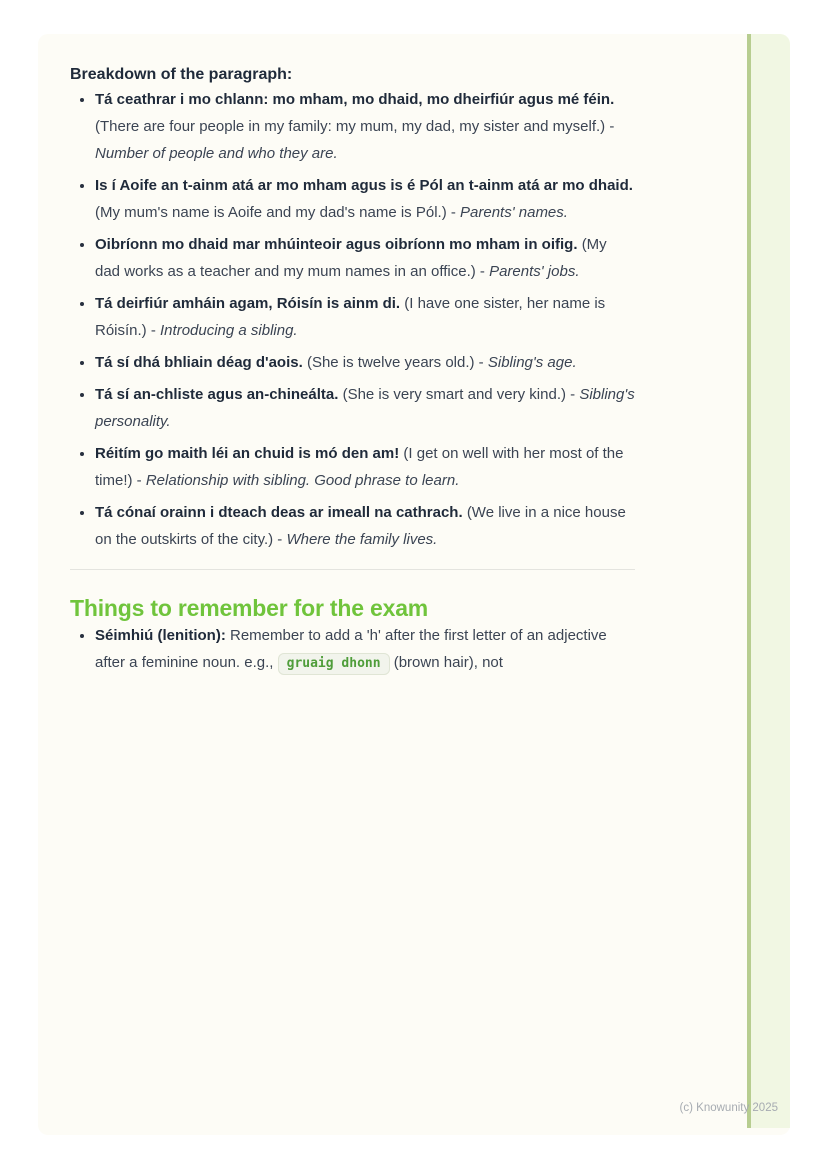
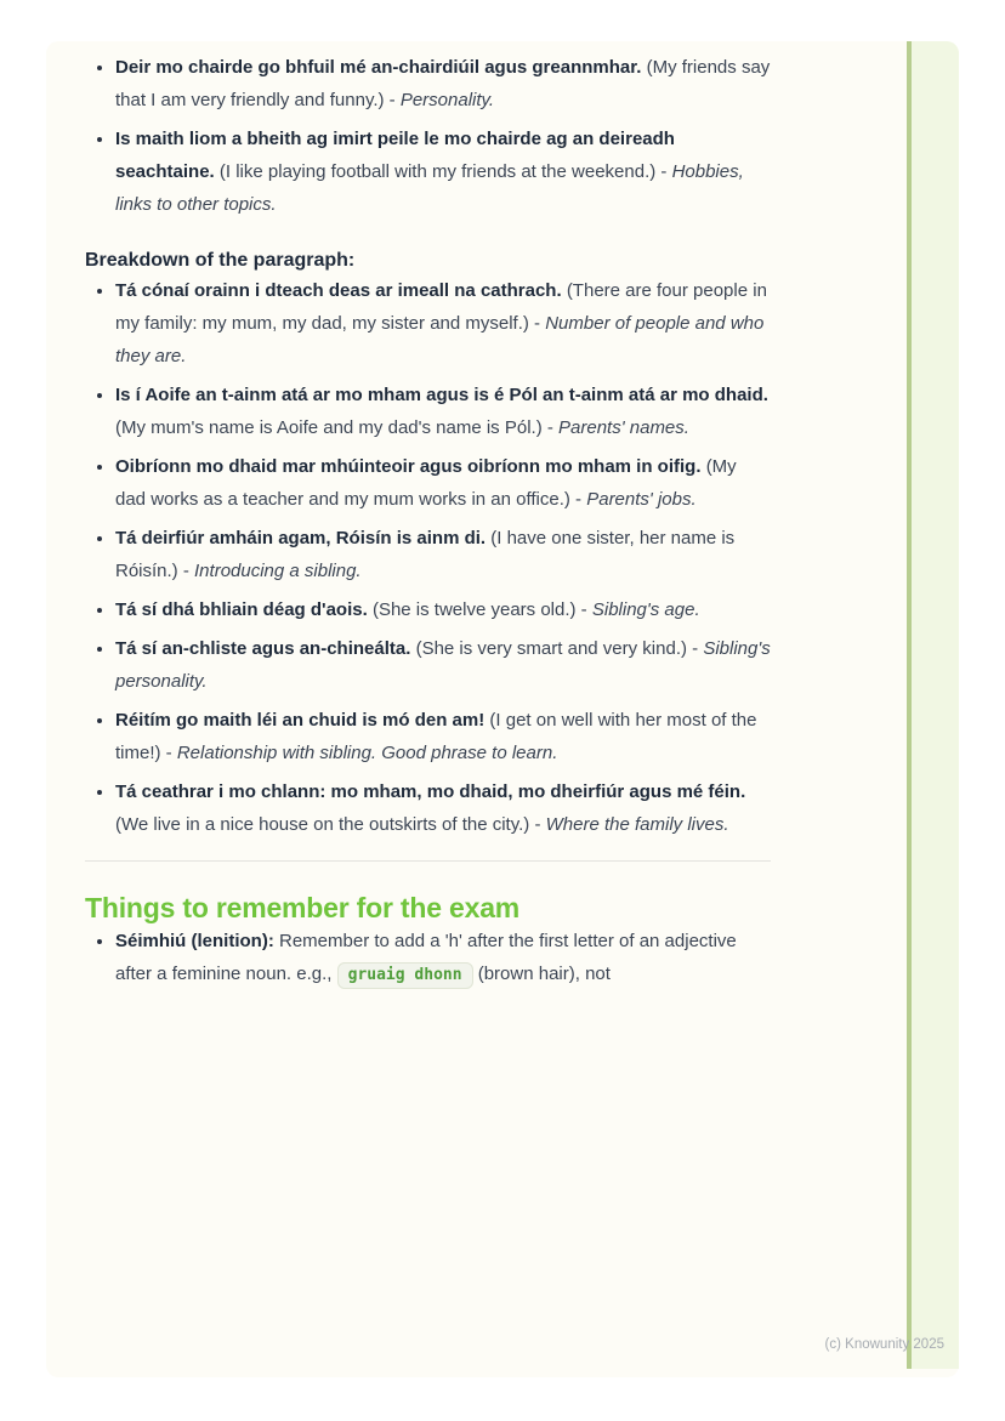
+ Deir mo chairde go bhfuil mé an-chairdiúil agus greannmhar. (My friends say that I am very friendly and funny.) - Personality.
+ Is maith liom a bheith ag imirt peile le mo chairde ag an deireadh seachtaine. (I like playing football with my friends at the weekend.) - Hobbies, links to other topics.
  Breakdown of the paragraph:
- Tá ceathrar i mo chlann: mo mham, mo dhaid, mo dheirfiúr agus mé féin. (There are four people in my family: my mum, my dad, my sister and myself.) - Number of people and who they are.
+ Tá cónaí orainn i dteach deas ar imeall na cathrach. (There are four people in my family: my mum, my dad, my sister and myself.) - Number of people and who they are.
  Is í Aoife an t-ainm atá ar mo mham agus is é Pól an t-ainm atá ar mo dhaid. (My mum's name is Aoife and my dad's name is Pól.) - Parents' names.
- Oibríonn mo dhaid mar mhúinteoir agus oibríonn mo mham in oifig. (My dad works as a teacher and my mum names in an office.) - Parents' jobs.
+ Oibríonn mo dhaid mar mhúinteoir agus oibríonn mo mham in oifig. (My dad works as a teacher and my mum works in an office.) - Parents' jobs.
  Tá deirfiúr amháin agam, Róisín is ainm di. (I have one sister, her name is Róisín.) - Introducing a sibling.
  Tá sí dhá bhliain déag d'aois. (She is twelve years old.) - Sibling's age.
  Tá sí an-chliste agus an-chineálta. (She is very smart and very kind.) - Sibling's personality.
  Réitím go maith léi an chuid is mó den am! (I get on well with her most of the time!) - Relationship with sibling. Good phrase to learn.
- Tá cónaí orainn i dteach deas ar imeall na cathrach. (We live in a nice house on the outskirts of the city.) - Where the family lives.
+ Tá ceathrar i mo chlann: mo mham, mo dhaid, mo dheirfiúr agus mé féin. (We live in a nice house on the outskirts of the city.) - Where the family lives.
  Things to remember for the exam
  Séimhiú (lenition): Remember to add a 'h' after the first letter of an adjective after a feminine noun. e.g., gruaig dhonn (brown hair), not
  (c) Knowunity 2025
